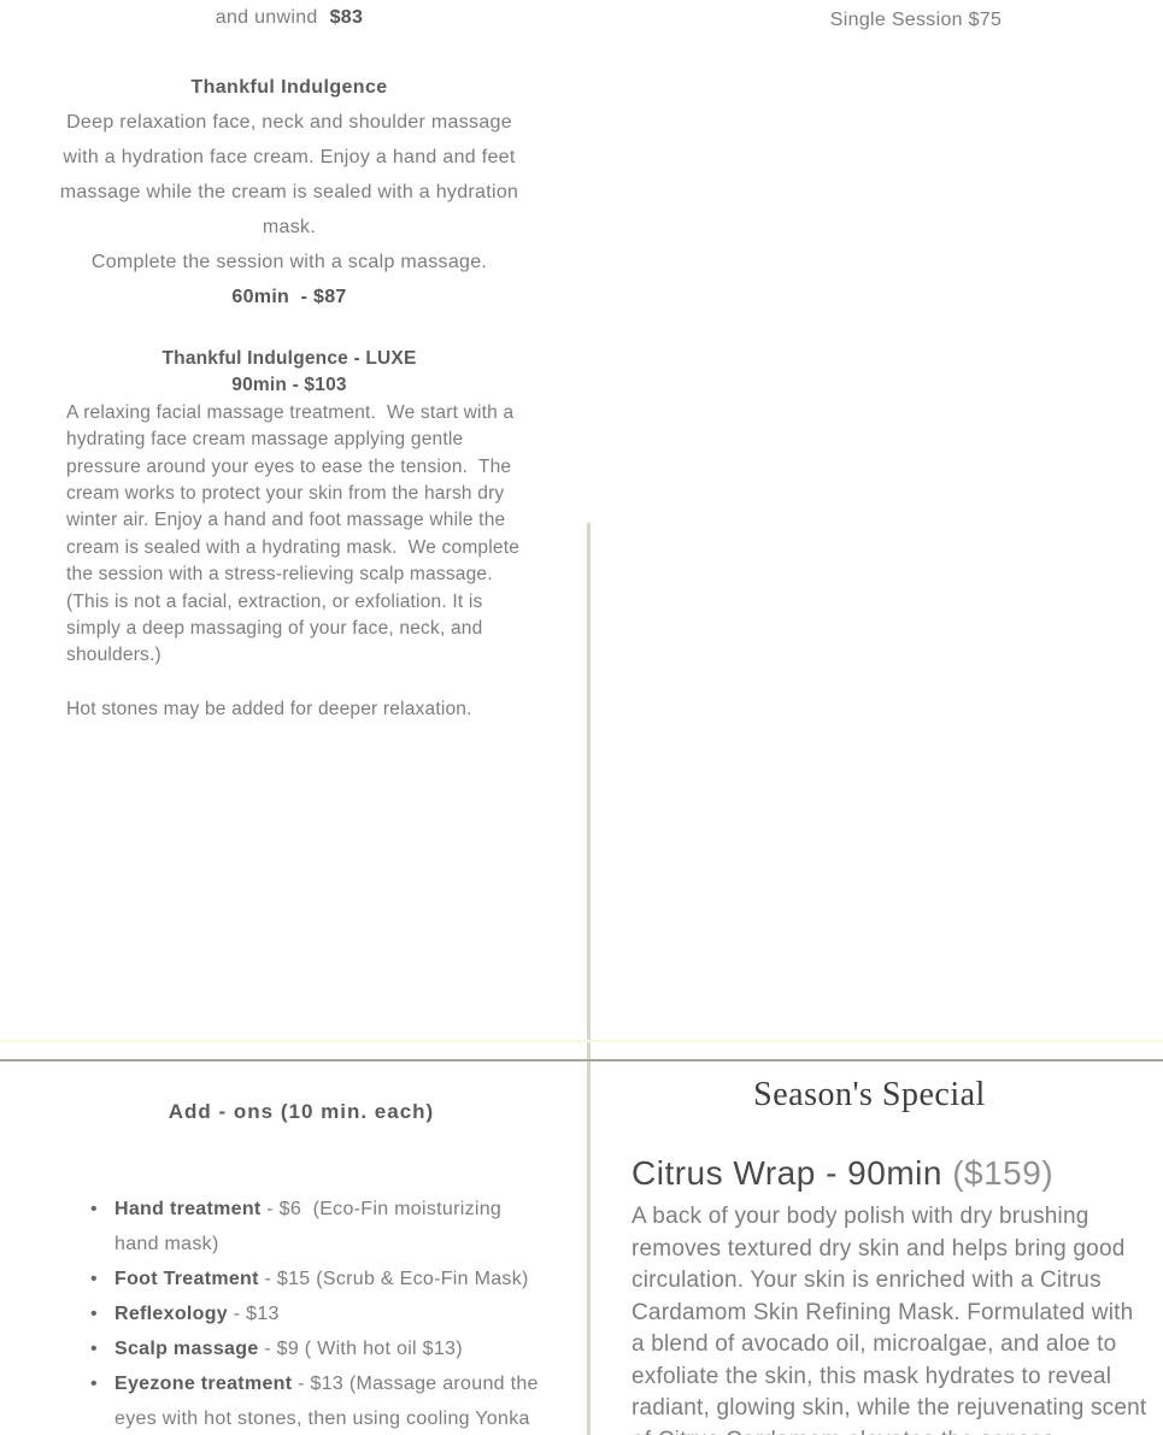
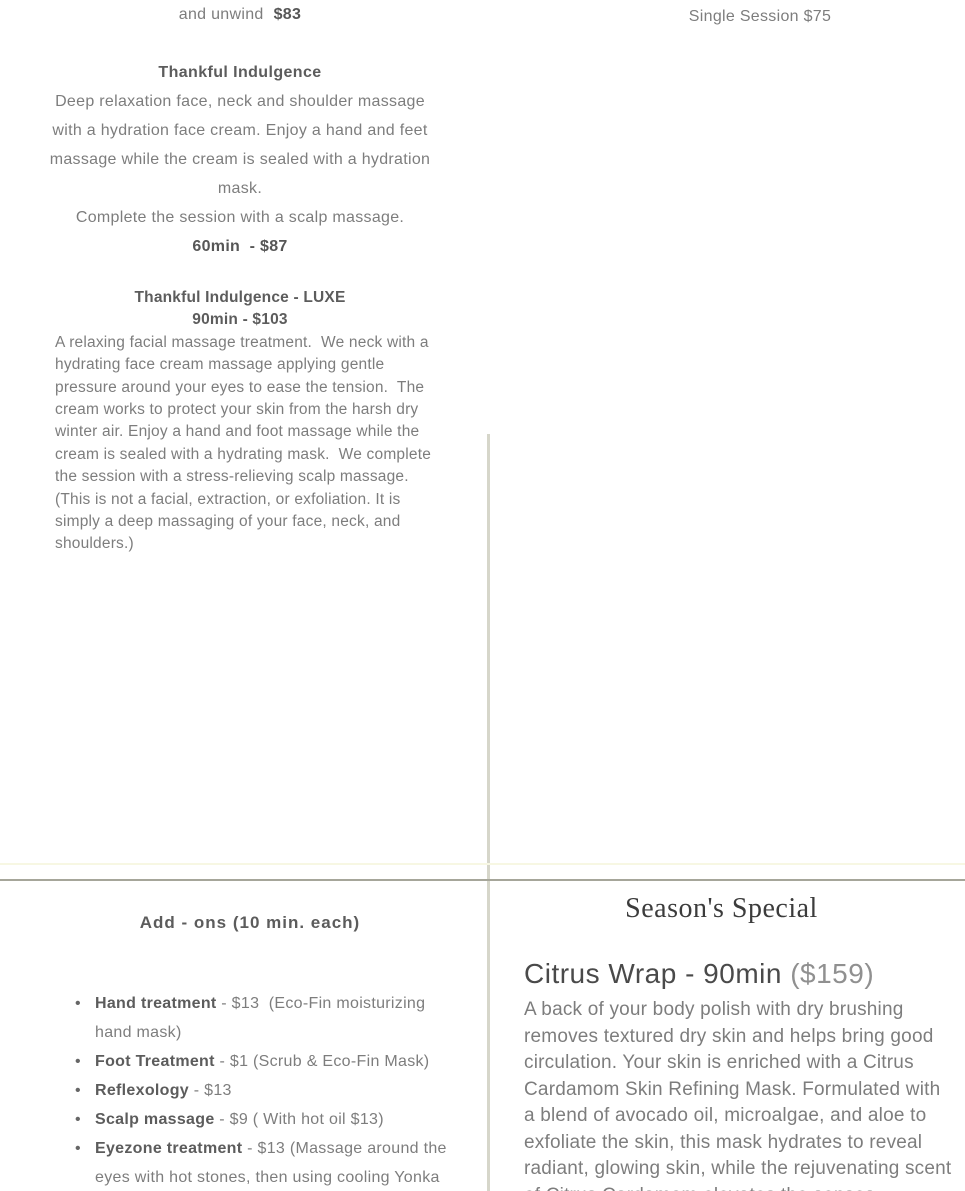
  and unwind $83
  Thankful Indulgence
  Deep relaxation face, neck and shoulder massage with a hydration face cream. Enjoy a hand and feet massage while the cream is sealed with a hydration mask.
  Complete the session with a scalp massage.
  60min - $87
  Thankful Indulgence - LUXE
  90min - $103
- A relaxing facial massage treatment. We start with a hydrating face cream massage applying gentle pressure around your eyes to ease the tension. The cream works to protect your skin from the harsh dry winter air. Enjoy a hand and foot massage while the cream is sealed with a hydrating mask. We complete the session with a stress-relieving scalp massage.
+ A relaxing facial massage treatment. We neck with a hydrating face cream massage applying gentle pressure around your eyes to ease the tension. The cream works to protect your skin from the harsh dry winter air. Enjoy a hand and foot massage while the cream is sealed with a hydrating mask. We complete the session with a stress-relieving scalp massage.
  (This is not a facial, extraction, or exfoliation. It is simply a deep massaging of your face, neck, and shoulders.)
- Hot stones may be added for deeper relaxation.
  Single Session $75
  Add - ons (10 min. each)
  •
- Hand treatment - $6 (Eco-Fin moisturizing hand mask)
+ Hand treatment - $13 (Eco-Fin moisturizing hand mask)
  •
- Foot Treatment - $15 (Scrub & Eco-Fin Mask)
+ Foot Treatment - $1 (Scrub & Eco-Fin Mask)
  •
  Reflexology - $13
  •
  Scalp massage - $9 ( With hot oil $13)
  •
  Eyezone treatment - $13 (Massage around the eyes with hot stones, then using cooling Yonka
  Season's Special
  Citrus Wrap - 90min ($159)
  A back of your body polish with dry brushing removes textured dry skin and helps bring good circulation. Your skin is enriched with a Citrus Cardamom Skin Refining Mask. Formulated with a blend of avocado oil, microalgae, and aloe to exfoliate the skin, this mask hydrates to reveal radiant, glowing skin, while the rejuvenating scent
